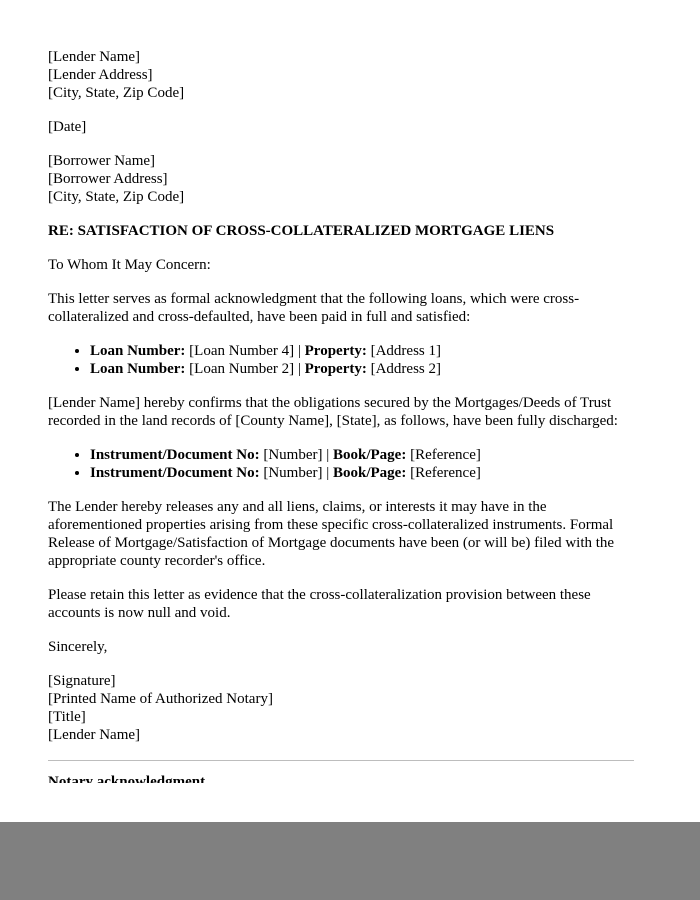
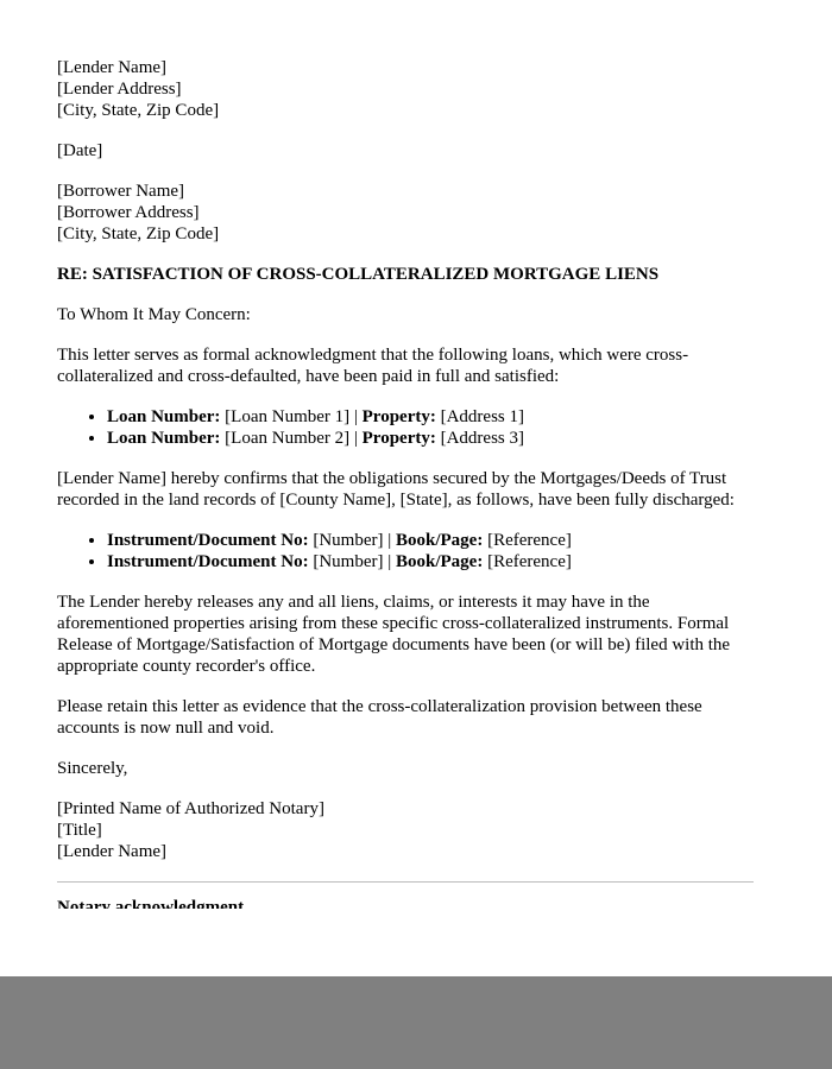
  [Lender Name]
  [Lender Address]
  [City, State, Zip Code]
  [Date]
  [Borrower Name]
  [Borrower Address]
  [City, State, Zip Code]
  RE: SATISFACTION OF CROSS-COLLATERALIZED MORTGAGE LIENS
  To Whom It May Concern:
  This letter serves as formal acknowledgment that the following loans, which were cross-collateralized and cross-defaulted, have been paid in full and satisfied:
- Loan Number: [Loan Number 4] | Property: [Address 1]
+ Loan Number: [Loan Number 1] | Property: [Address 1]
- Loan Number: [Loan Number 2] | Property: [Address 2]
+ Loan Number: [Loan Number 2] | Property: [Address 3]
  [Lender Name] hereby confirms that the obligations secured by the Mortgages/Deeds of Trust recorded in the land records of [County Name], [State], as follows, have been fully discharged:
  Instrument/Document No: [Number] | Book/Page: [Reference]
  Instrument/Document No: [Number] | Book/Page: [Reference]
  The Lender hereby releases any and all liens, claims, or interests it may have in the aforementioned properties arising from these specific cross-collateralized instruments. Formal Release of Mortgage/Satisfaction of Mortgage documents have been (or will be) filed with the appropriate county recorder's office.
  Please retain this letter as evidence that the cross-collateralization provision between these accounts is now null and void.
  Sincerely,
- [Signature]
  [Printed Name of Authorized Notary]
  [Title]
  [Lender Name]
  Notary acknowledgment
